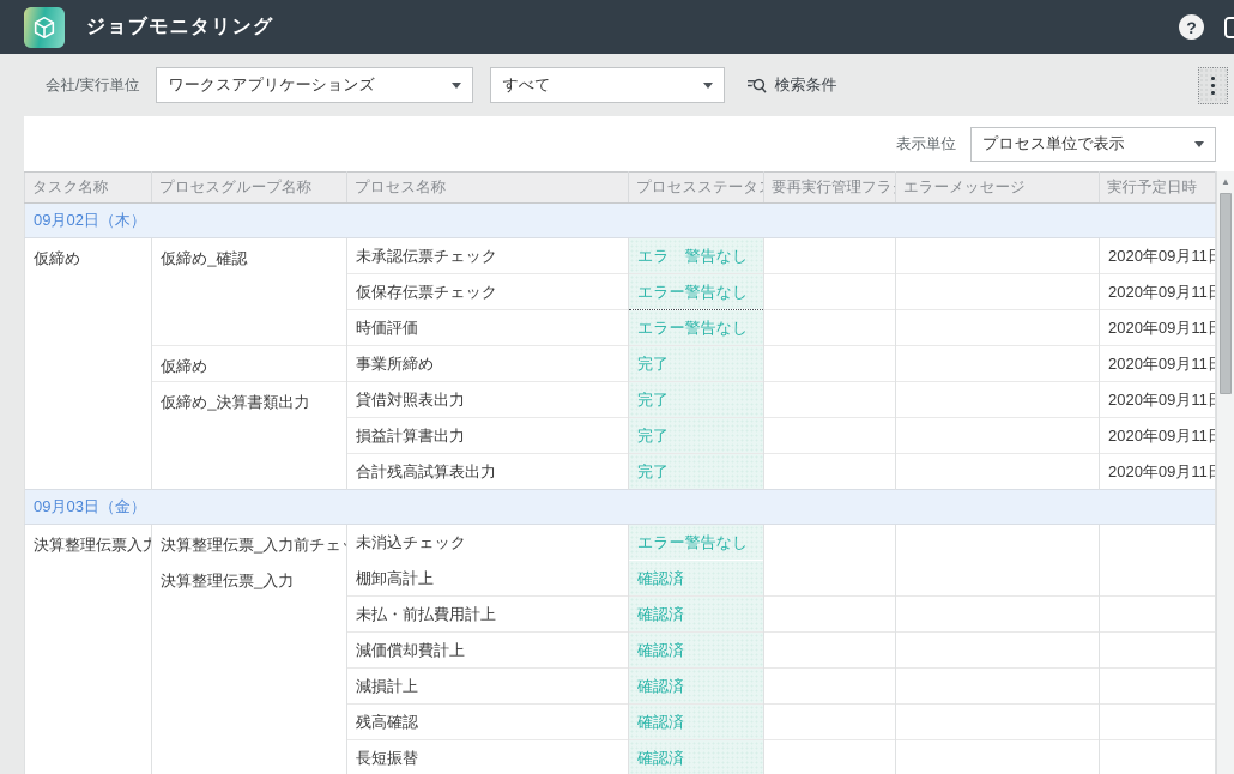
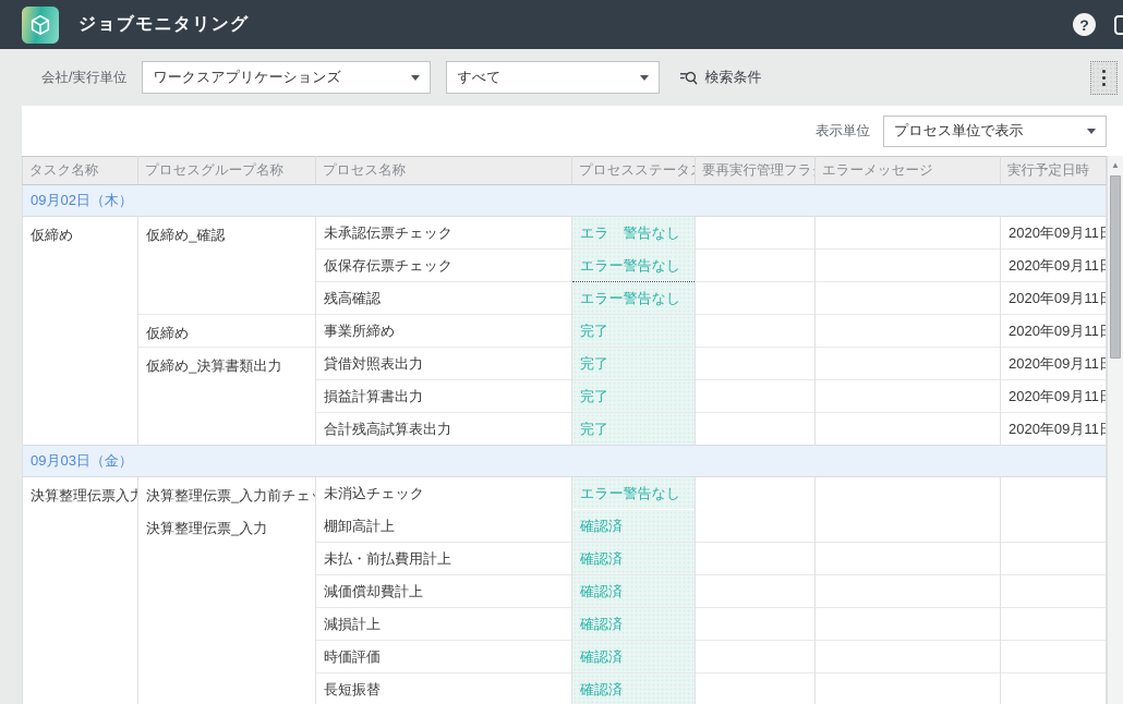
  ジョブモニタリング
  ?
  会社/実行単位
  ワークスアプリケーションズ
  すべて
  検索条件
  表示単位
  プロセス単位で表示
  タスク名称	プロセスグループ名称	プロセス名称	プロセスステータ	要再実行管理フラ	エラーメッセージ	実行予定日時
  09月02日（木）
  仮締め	仮締め_確認	未承認伝票チェック	エラ 警告なし			2020年09月11
  仮保存伝票チェック	エラー警告なし			2020年09月11
- 時価評価	エラー警告なし			2020年09月11
+ 残高確認	エラー警告なし			2020年09月11
  仮締め	事業所締め	完了			2020年09月11
  仮締め_決算書類出力	貸借対照表出力	完了			2020年09月11
  損益計算書出力	完了			2020年09月11
  合計残高試算表出力	完了			2020年09月11
  09月03日（金）
  決算整理伝票入力	決算整理伝票_入力前チェ	未消込チェック	エラー警告なし
  決算整理伝票_入力	棚卸高計上	確認済
  未払・前払費用計上	確認済
  減価償却費計上	確認済
  減損計上	確認済
- 残高確認	確認済
+ 時価評価	確認済
  長短振替	確認済
  ▲
